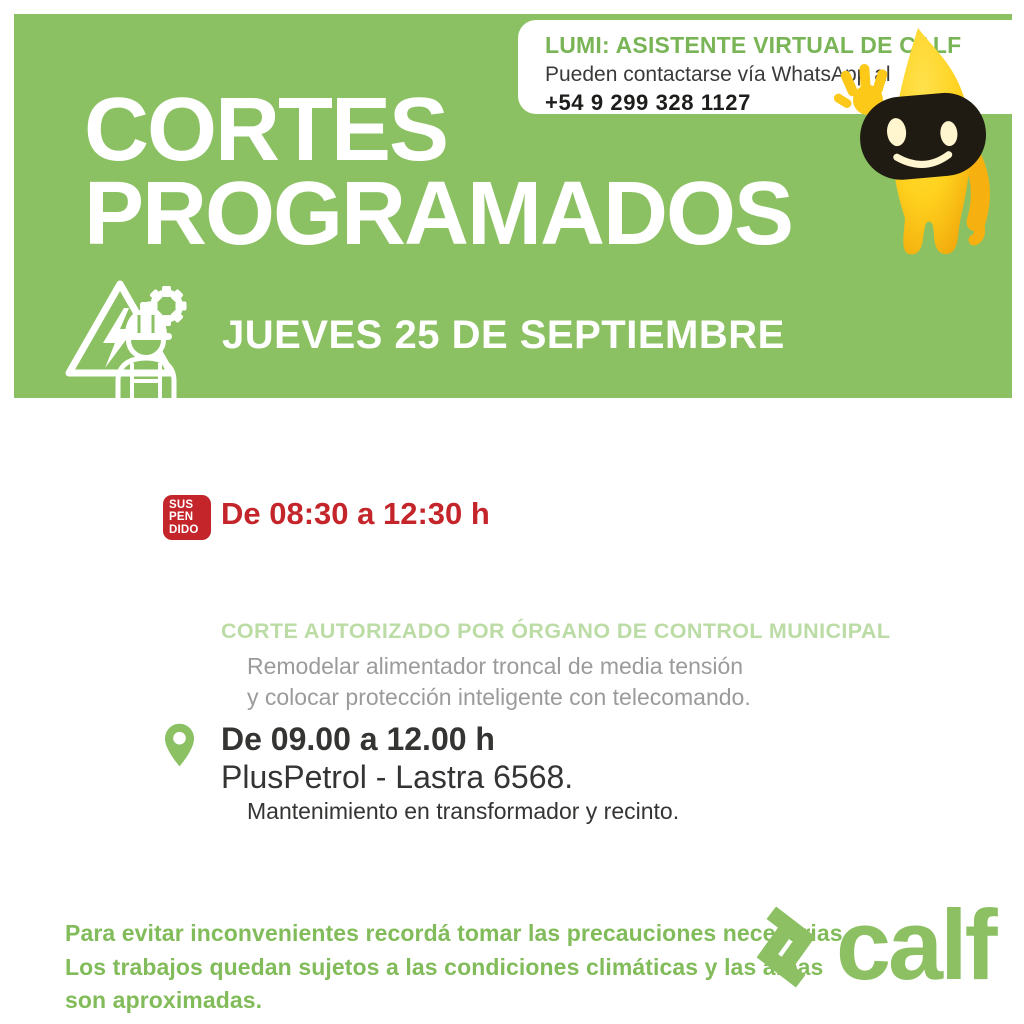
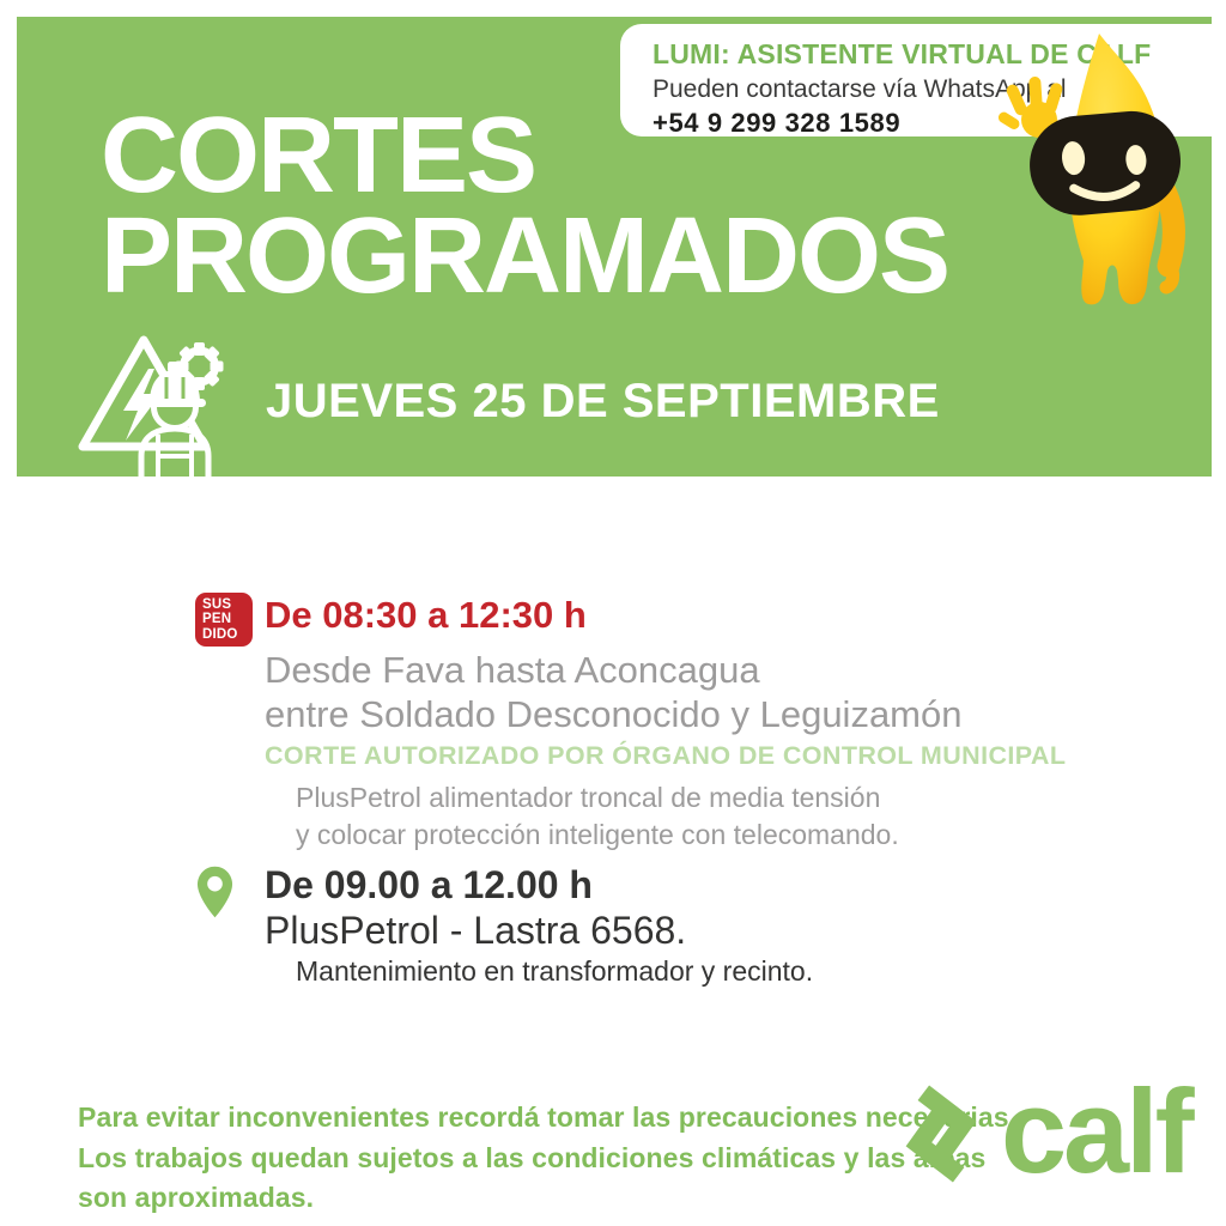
  CORTES
  PROGRAMADOS
  JUEVES 25 DE SEPTIEMBRE
  LUMI: ASISTENTE VIRTUAL DE CLF
  Pueden contactarse vía WhatsApl
- +54 9 299 328 1127
+ +54 9 299 328 1589
  SUS
  PEN
  DIDO
  De 08:30 a 12:30 h
+ Desde Fava hasta Aconcagua
+ entre Soldado Desconocido y Leguizamón
  CORTE AUTORIZADO POR ÓRGANO DE CONTROL MUNICIPAL
- Remodelar alimentador troncal de media tensión
+ PlusPetrol alimentador troncal de media tensión
  y colocar protección inteligente con telecomando.
  De 09.00 a 12.00 h
  PlusPetrol - Lastra 6568.
  Mantenimiento en transformador y recinto.
  Para evitar inconvenientes recordá tomar las precauciones neceias.
  Los trabajos quedan sujetos a las condiciones climáticas y lasas
  son aproximadas.
  calf
